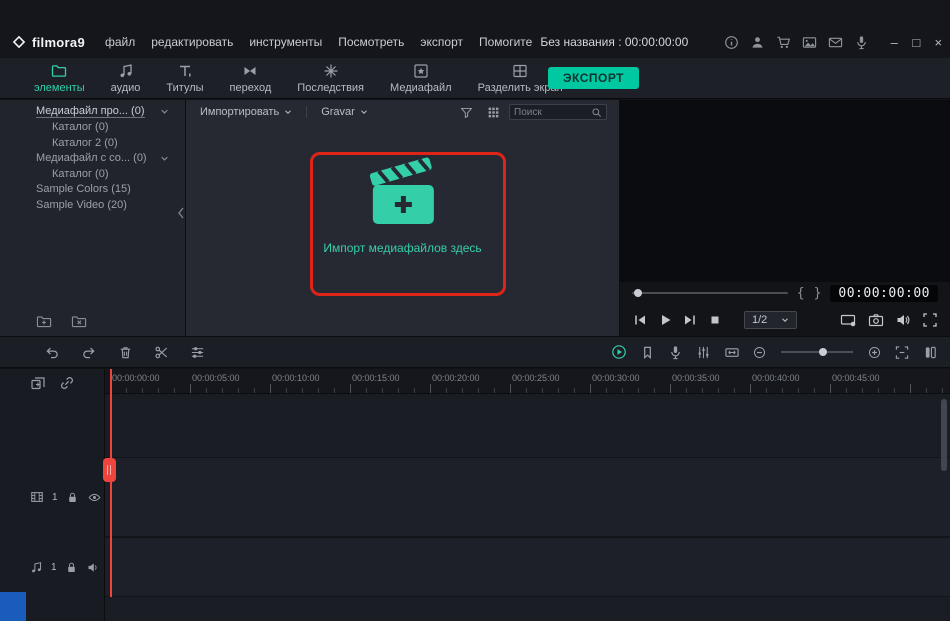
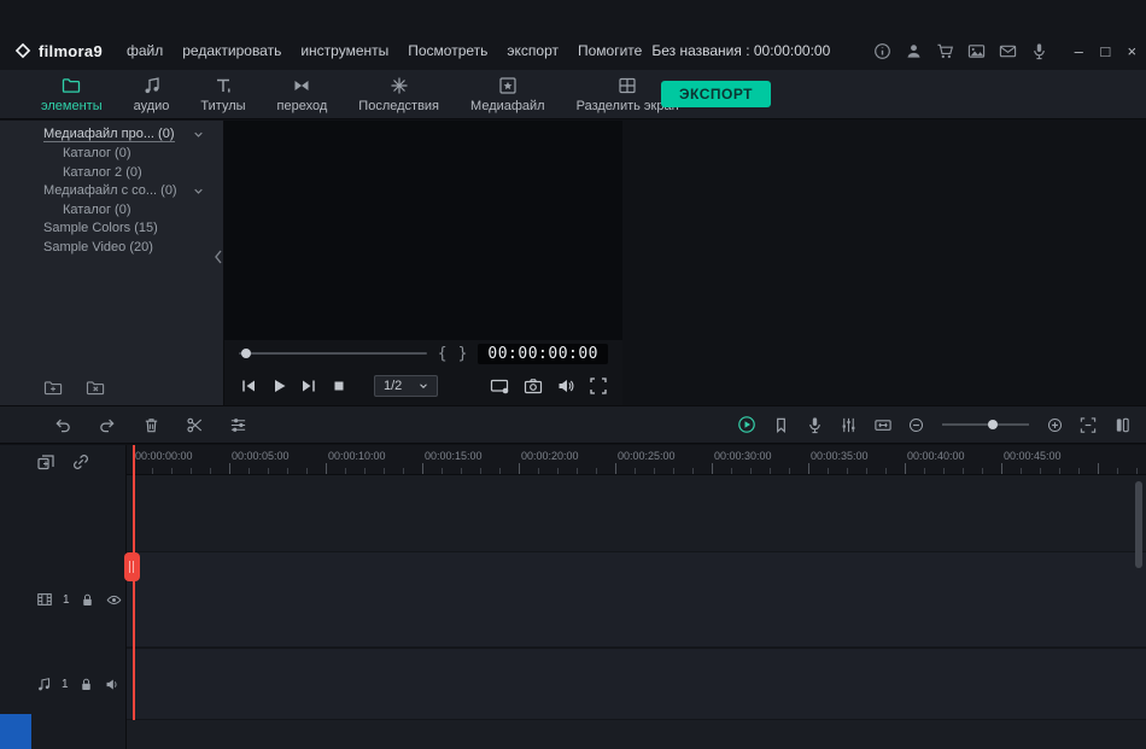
  filmora9
  файл
  редактировать
  инструменты
  Посмотреть
  экспорт
  Помогите
  Без названия : 00:00:00:00
  –
  □
  ×
  элементы
  аудио
  Титулы
  переход
  Последствия
  Медиафайл
  Разделить эк
  ЭКСПОРТ
  Медиафайл про... (0)
  Каталог (0)
  Каталог 2 (0)
  Медиафайл с со... (0)
  Каталог (0)
  Sample Colors (15)
  Sample Video (20)
- Импортировать
- Gravar
- Поиск
- Импорт медиафайлов здесь
  {
  }
  00:00:00:00
  1/2
  00:00:00:00
  00:00:05:00
  00:00:10:00
  00:00:15:00
  00:00:20:00
  00:00:25:00
  00:00:30:00
  00:00:35:00
  00:00:40:00
  00:00:45:00
  1
  1
